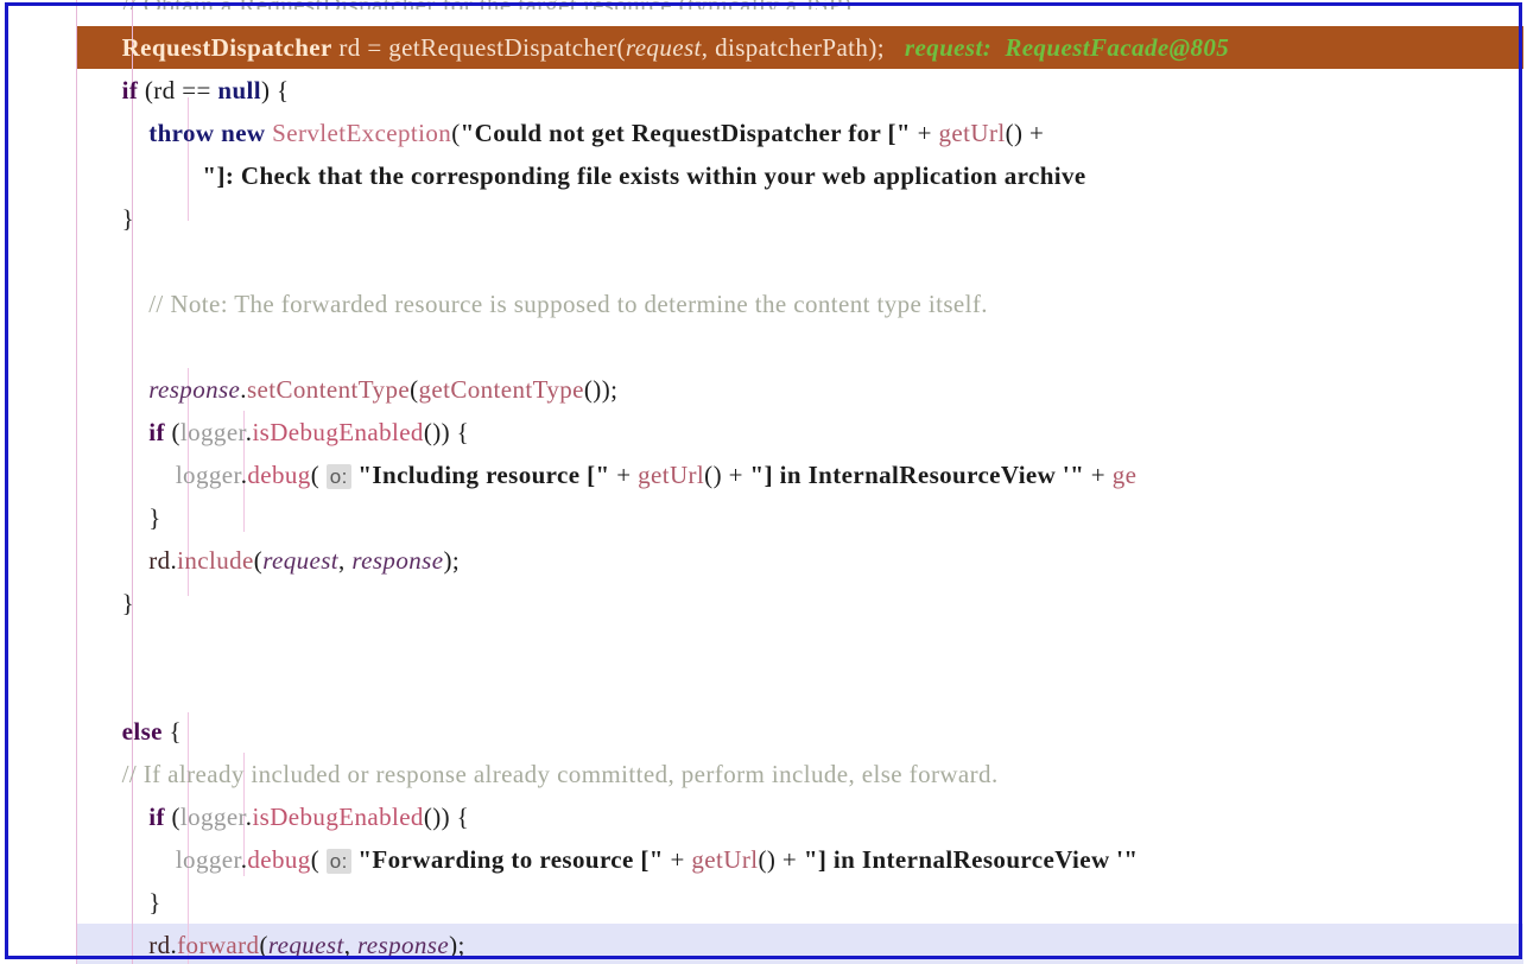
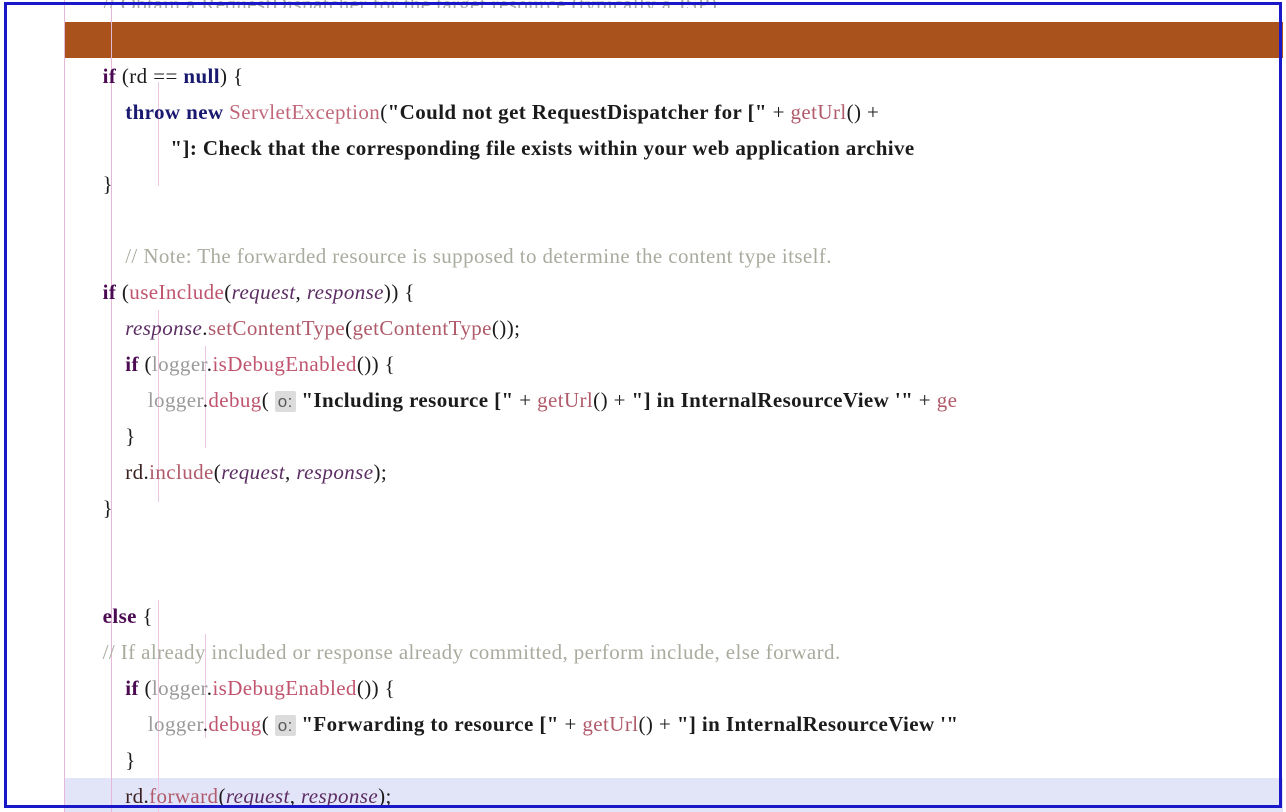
  // Obtain a RequestDispatcher for the target resource (typically a JSP).
- RequestDispatcher rd = getRequestDispatcher(request, dispatcherPath); request: RequestFacade@805
  if (rd == null) {
  throw new ServletException("Could not get RequestDispatcher for [" + getUrl() +
  "]: Check that the corresponding file exists within your web application archive
  }
  // Note: The forwarded resource is supposed to determine the content type itself.
+ if (useInclude(request, response)) {
  response.setContentType(getContentType());
  if (logger.isDebugEnabled()) {
  logger.debug( o: "Including resource [" + getUrl() + "] in InternalResourceView '" + ge
  }
  rd.include(request, response);
  }
  else {
  // If already included or response already committed, perform include, else forward.
  if (logger.isDebugEnabled()) {
  logger.debug( o: "Forwarding to resource [" + getUrl() + "] in InternalResourceView '"
  }
  rd.forward(request, response);
